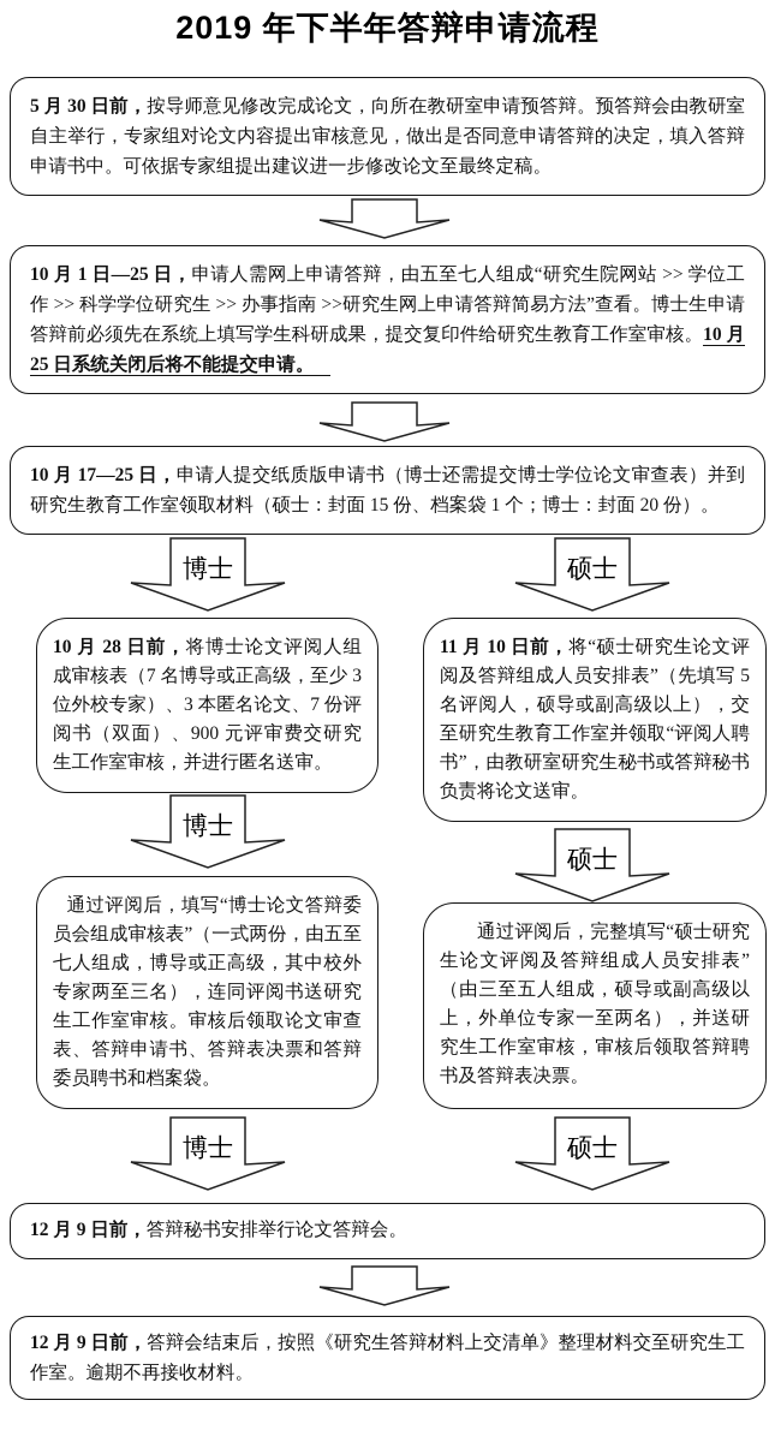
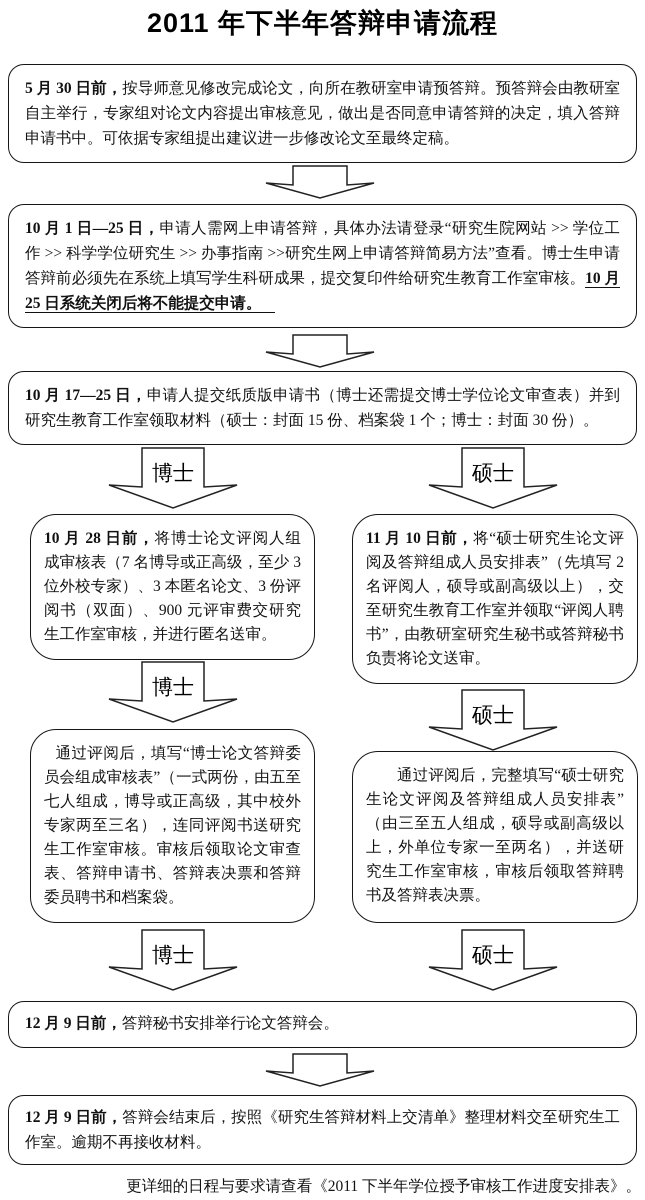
- 2019 年下半年答辩申请流程
+ 2011 年下半年答辩申请流程
  5 月 30 日前，按导师意见修改完成论文，向所在教研室申请预答辩。预答辩会由教研室自主举行，专家组对论文内容提出审核意见，做出是否同意申请答辩的决定，填入答辩申请书中。可依据专家组提出建议进一步修改论文至最终定稿。
- 10 月 1 日—25 日，申请人需网上申请答辩，由五至七人组成“研究生院网站 >> 学位工作 >> 科学学位研究生 >> 办事指南 >>研究生网上申请答辩简易方法”查看。博士生申请答辩前必须先在系统上填写学生科研成果，提交复印件给研究生教育工作室审核。10 月 25 日系统关闭后将不能提交申请。
+ 10 月 1 日—25 日，申请人需网上申请答辩，具体办法请登录“研究生院网站 >> 学位工作 >> 科学学位研究生 >> 办事指南 >>研究生网上申请答辩简易方法”查看。博士生申请答辩前必须先在系统上填写学生科研成果，提交复印件给研究生教育工作室审核。10 月 25 日系统关闭后将不能提交申请。
- 10 月 17—25 日，申请人提交纸质版申请书（博士还需提交博士学位论文审查表）并到研究生教育工作室领取材料（硕士：封面 15 份、档案袋 1 个；博士：封面 20 份）。
+ 10 月 17—25 日，申请人提交纸质版申请书（博士还需提交博士学位论文审查表）并到研究生教育工作室领取材料（硕士：封面 15 份、档案袋 1 个；博士：封面 30 份）。
  博士
  硕士
- 10 月 28 日前，将博士论文评阅人组成审核表（7 名博导或正高级，至少 3 位外校专家）、3 本匿名论文、7 份评阅书（双面）、900 元评审费交研究生工作室审核，并进行匿名送审。
+ 10 月 28 日前，将博士论文评阅人组成审核表（7 名博导或正高级，至少 3 位外校专家）、3 本匿名论文、3 份评阅书（双面）、900 元评审费交研究生工作室审核，并进行匿名送审。
- 11 月 10 日前，将“硕士研究生论文评阅及答辩组成人员安排表”（先填写 5 名评阅人，硕导或副高级以上），交至研究生教育工作室并领取“评阅人聘书”，由教研室研究生秘书或答辩秘书负责将论文送审。
+ 11 月 10 日前，将“硕士研究生论文评阅及答辩组成人员安排表”（先填写 2 名评阅人，硕导或副高级以上），交至研究生教育工作室并领取“评阅人聘书”，由教研室研究生秘书或答辩秘书负责将论文送审。
  博士
  硕士
  通过评阅后，填写“博士论文答辩委员会组成审核表”（一式两份，由五至七人组成，博导或正高级，其中校外专家两至三名），连同评阅书送研究生工作室审核。审核后领取论文审查表、答辩申请书、答辩表决票和答辩委员聘书和档案袋。
  通过评阅后，完整填写“硕士研究生论文评阅及答辩组成人员安排表”（由三至五人组成，硕导或副高级以上，外单位专家一至两名），并送研究生工作室审核，审核后领取答辩聘书及答辩表决票。
  博士
  硕士
  12 月 9 日前，答辩秘书安排举行论文答辩会。
  12 月 9 日前，答辩会结束后，按照《研究生答辩材料上交清单》整理材料交至研究生工作室。逾期不再接收材料。
+ 更详细的日程与要求请查看《2011 下半年学位授予审核工作进度安排表》。
